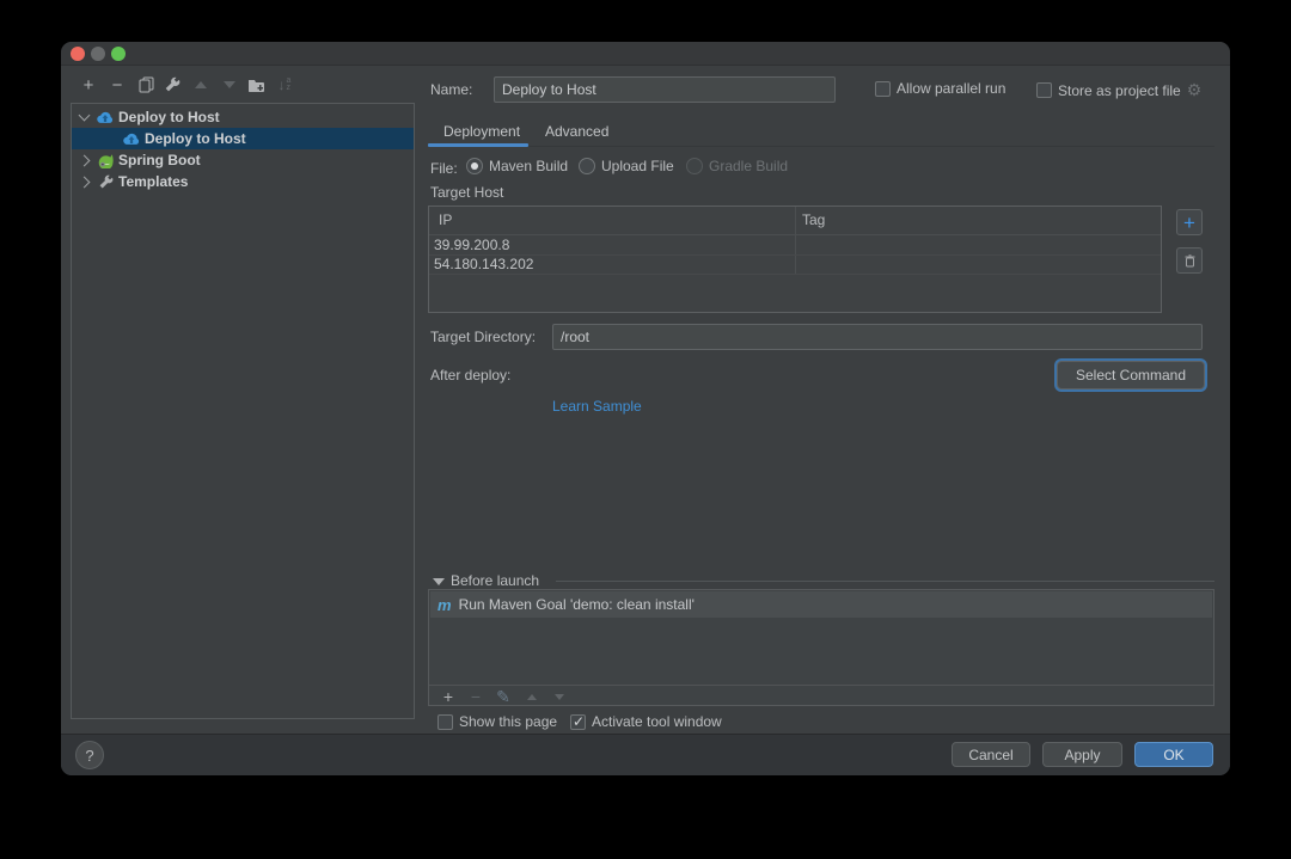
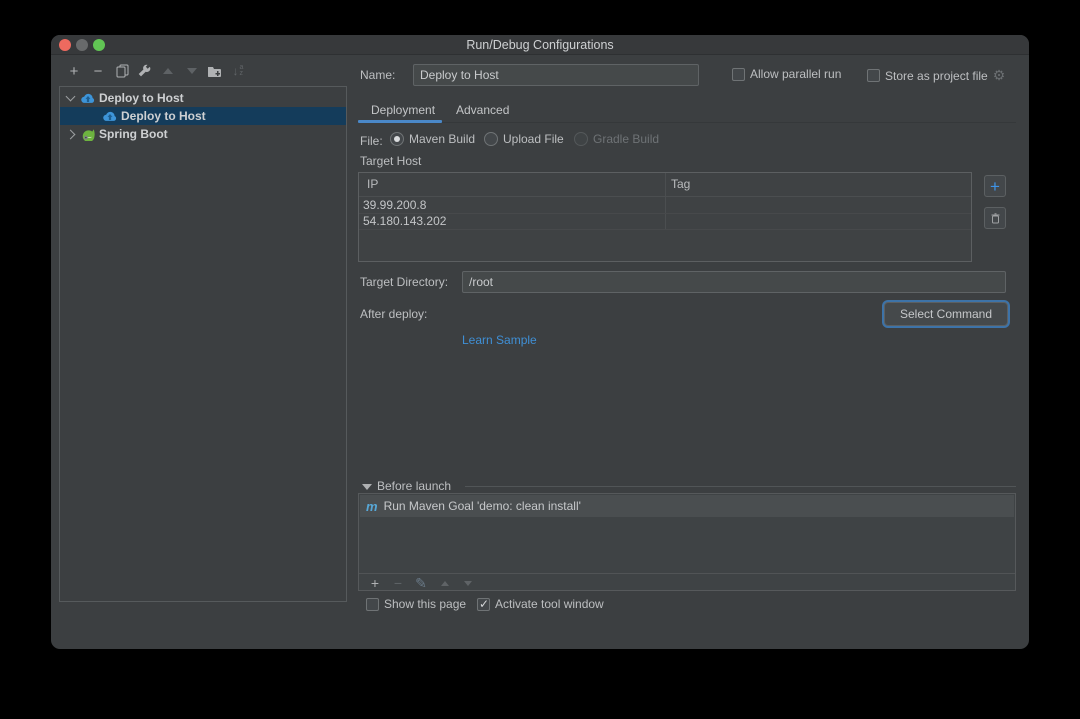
+ Run/Debug Configurations
  +
  −
  ↓
  Deploy to Host
  Deploy to Host
  Spring Boot
- Templates
  Name:
  Deploy to Host
  Allow parallel run
  Store as project file
  ⚙
  Deployment
  Advanced
  File:
  Maven Build
  Upload File
  Gradle Build
  Target Host
  IP
  Tag
  39.99.200.8
  54.180.143.202
  +
  Target Directory:
  /root
  After deploy:
  Select Command
  Learn Sample
  Before launch
  m
  Run Maven Goal 'demo: clean install'
  +
  −
  ✎
  Show this page
  Activate tool window
- ?
- Cancel
- Apply
- OK
